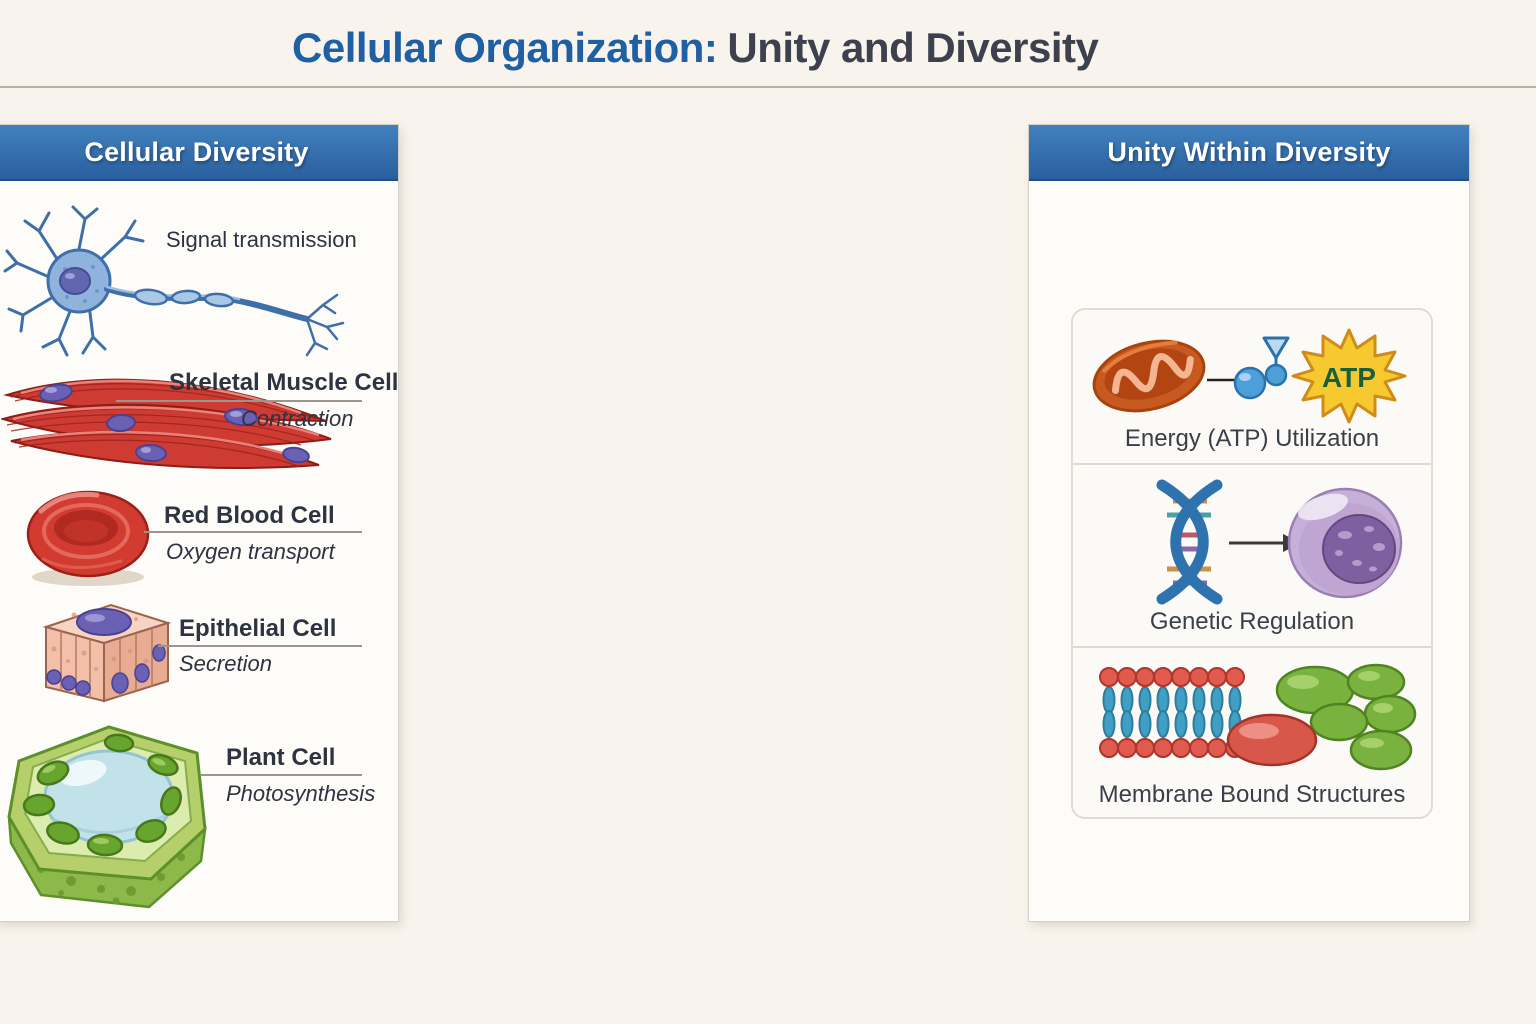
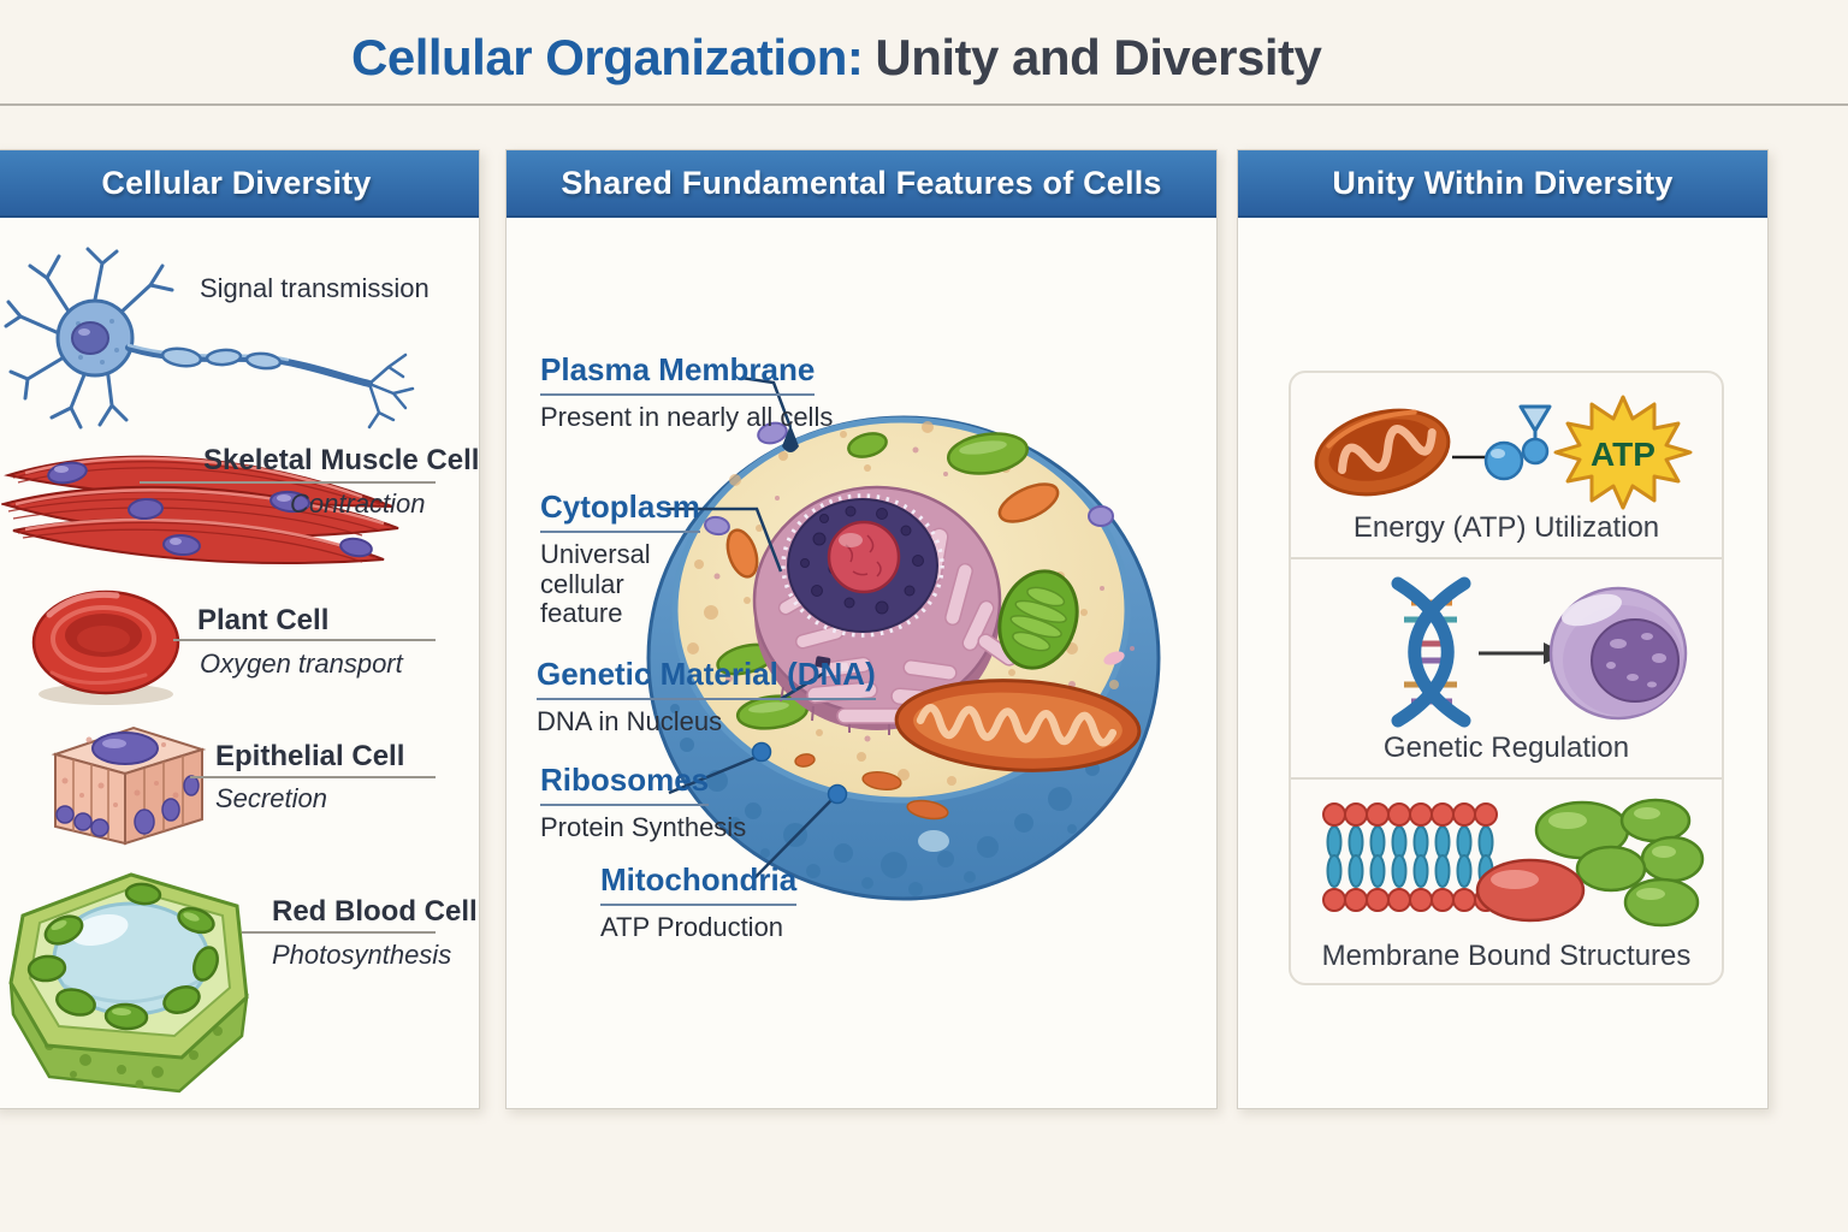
  Cellular Organization: Unity and Diversity
  Cellular Diversity
  Signal transmission
  Skeletal Muscle Cell
  Contraction
- Red Blood Cell
+ Plant Cell
  Oxygen transport
  Epithelial Cell
  Secretion
- Plant Cell
+ Red Blood Cell
  Photosynthesis
+ Shared Fundamental Features of Cells
+ Plasma Membrane
+ Present in nearly all cells
+ Cytoplasm
+ Universal cellular feature
+ Genetic Material (DNA)
+ DNA in Nucleus
+ Ribosomes
+ Protein Synthesis
+ Mitochondria
+ ATP Production
  Unity Within Diversity
  ATP
  Energy (ATP) Utilization
  Genetic Regulation
  Membrane Bound Structures
